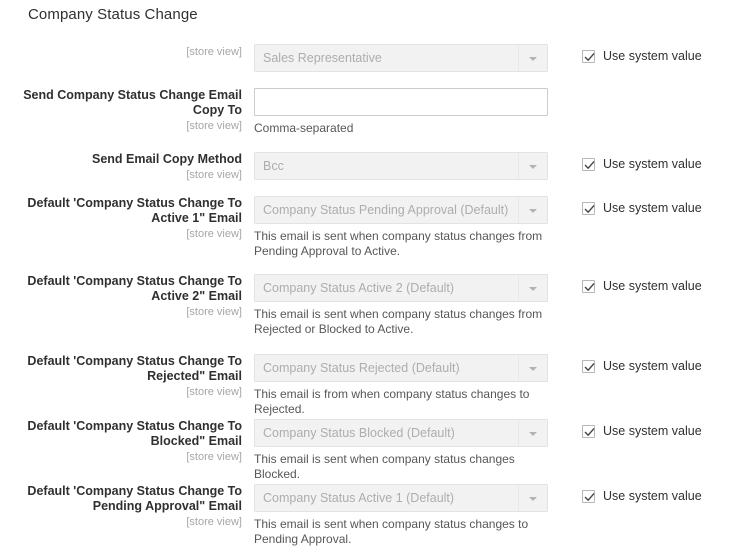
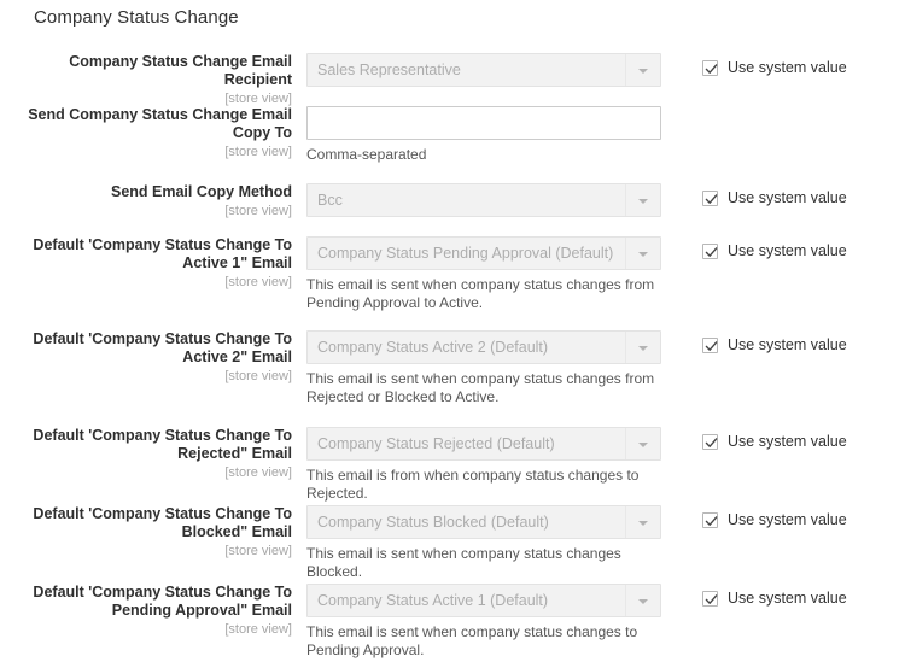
  Company Status Change
+ Company Status Change Email Recipient
  [store view]
  Sales Representative
  Use system value
  Send Company Status Change Email Copy To
  [store view]
  Comma-separated
  Send Email Copy Method
  [store view]
  Bcc
  Use system value
  Default 'Company Status Change To Active 1" Email
  [store view]
  Company Status Pending Approval (Default)
  This email is sent when company status changes from Pending Approval to Active.
  Use system value
  Default 'Company Status Change To Active 2" Email
  [store view]
  Company Status Active 2 (Default)
  This email is sent when company status changes from Rejected or Blocked to Active.
  Use system value
  Default 'Company Status Change To Rejected" Email
  [store view]
  Company Status Rejected (Default)
  This email is from when company status changes to Rejected.
  Use system value
  Default 'Company Status Change To Blocked" Email
  [store view]
  Company Status Blocked (Default)
  This email is sent when company status changes Blocked.
  Use system value
  Default 'Company Status Change To Pending Approval" Email
  [store view]
  Company Status Active 1 (Default)
  This email is sent when company status changes to Pending Approval.
  Use system value
